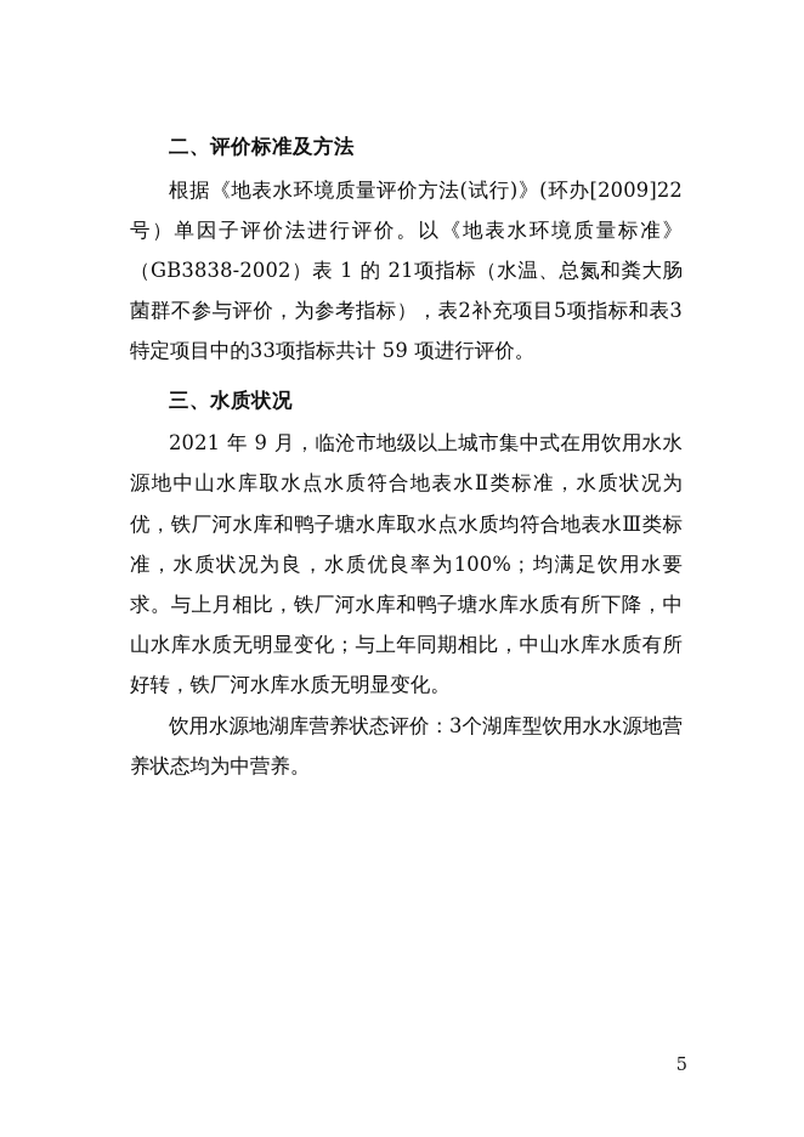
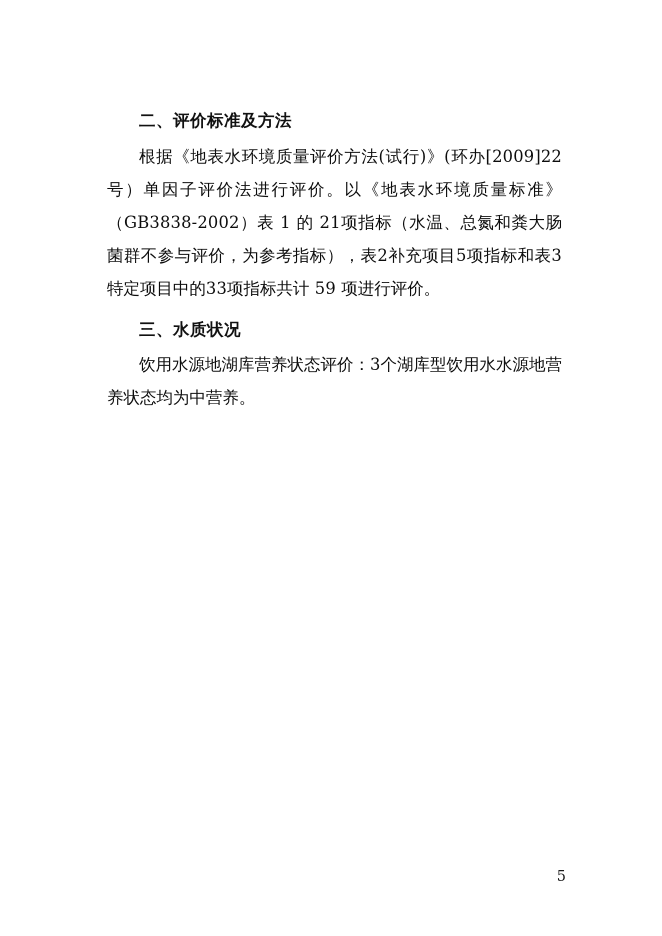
  二、评价标准及方法
  根据《地表水环境质量评价方法(试行)》(环办[2009]22号）单因子评价法进行评价。以《地表水环境质量标准》（GB3838-2002）表 1 的 21项指标（水温、总氮和粪大肠菌群不参与评价，为参考指标），表2补充项目5项指标和表3特定项目中的33项指标共计 59 项进行评价。
  三、水质状况
- 2021 年 9 月，临沧市地级以上城市集中式在用饮用水水源地中山水库取水点水质符合地表水Ⅱ类标准，水质状况为优，铁厂河水库和鸭子塘水库取水点水质均符合地表水Ⅲ类标准，水质状况为良，水质优良率为100%；均满足饮用水要求。与上月相比，铁厂河水库和鸭子塘水库水质有所下降，中山水库水质无明显变化；与上年同期相比，中山水库水质有所好转，铁厂河水库水质无明显变化。
  饮用水源地湖库营养状态评价：3个湖库型饮用水水源地营养状态均为中营养。
  5
